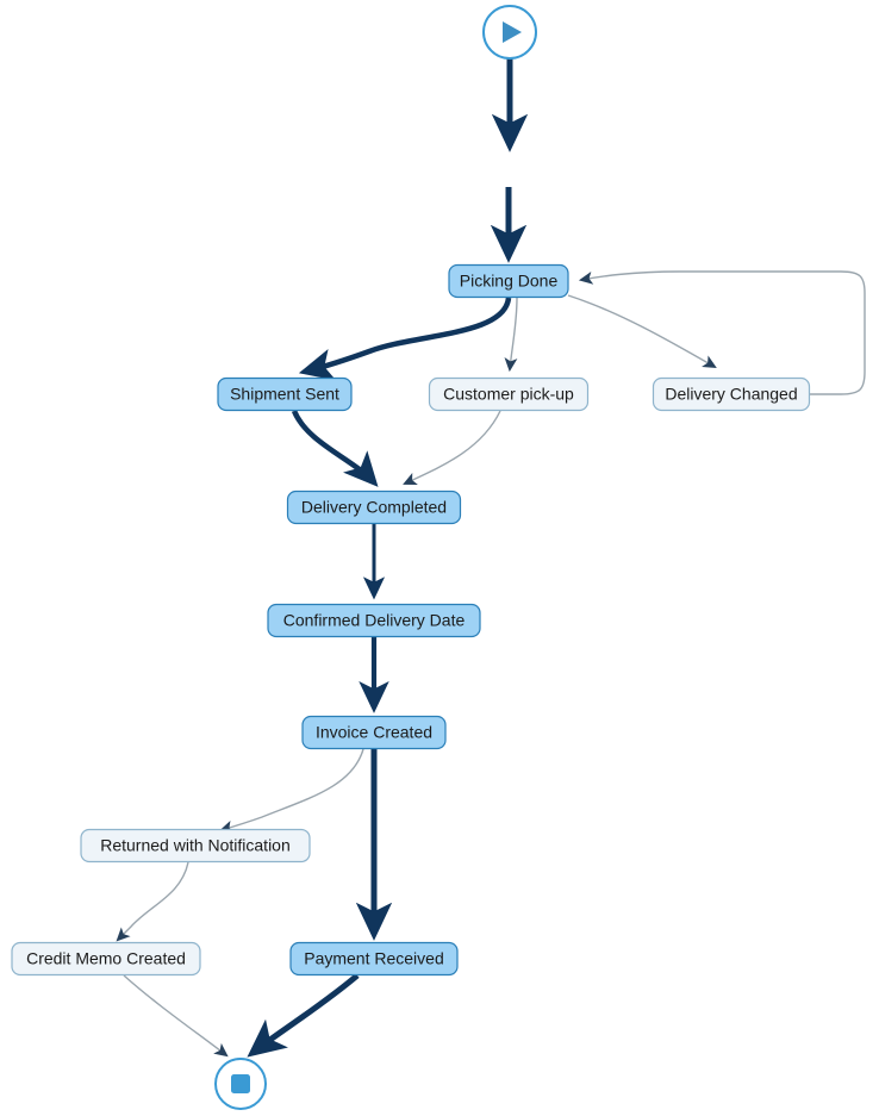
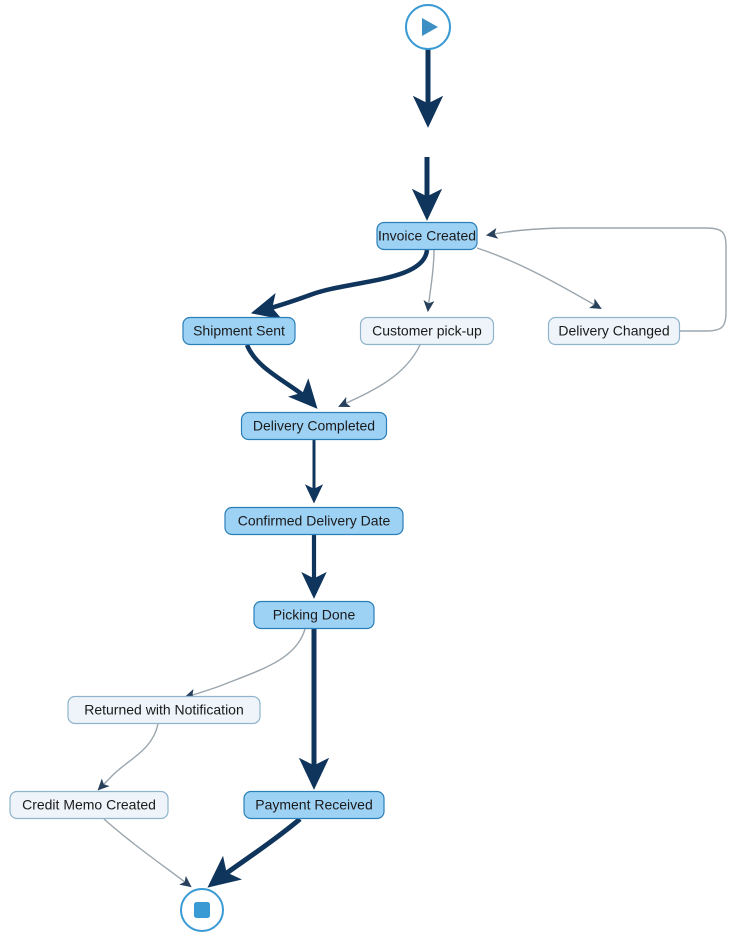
- Picking Done
+ Invoice Created
  Shipment Sent
  Customer pick-up
  Delivery Changed
  Delivery Completed
  Confirmed Delivery Date
- Invoice Created
+ Picking Done
  Returned with Notification
  Credit Memo Created
  Payment Received
